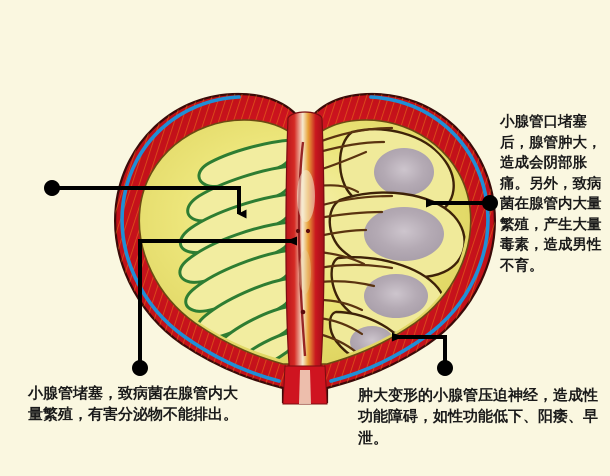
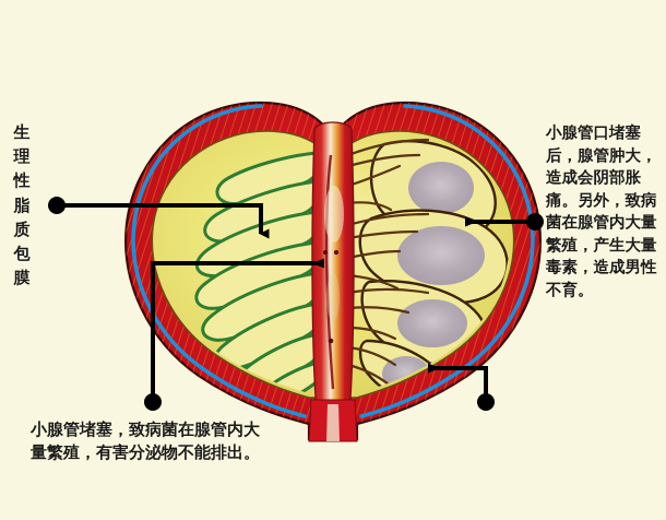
+ 生理性脂质包膜
  小腺管口堵塞后，腺管肿大，造成会阴部胀痛。另外，致病菌在腺管内大量繁殖，产生大量毒素，造成男性不育。
  小腺管堵塞，致病菌在腺管内大量繁殖，有害分泌物不能排出。
- 肿大变形的小腺管压迫神经，造成性功能障碍，如性功能低下、阳痿、早泄。
